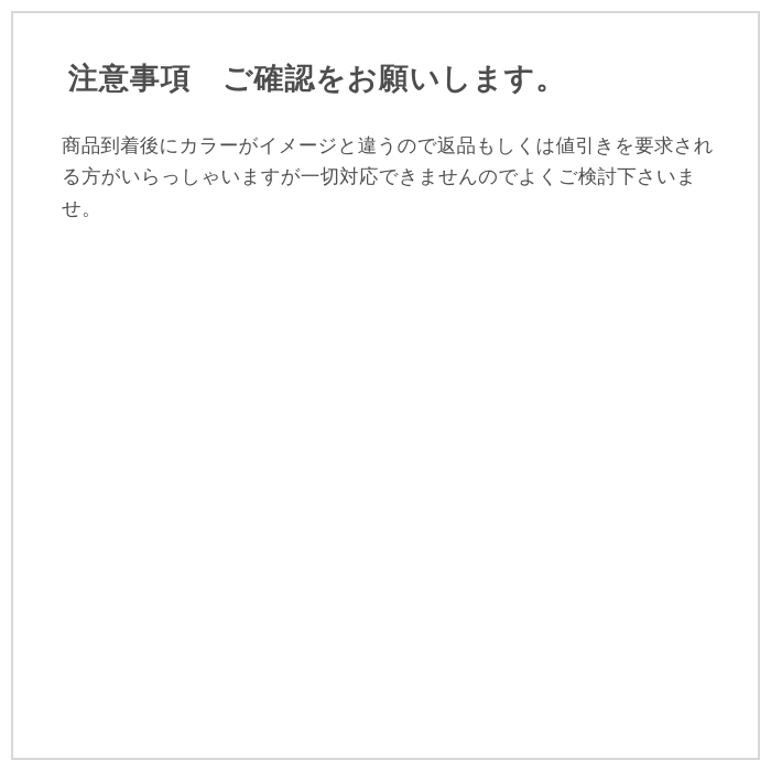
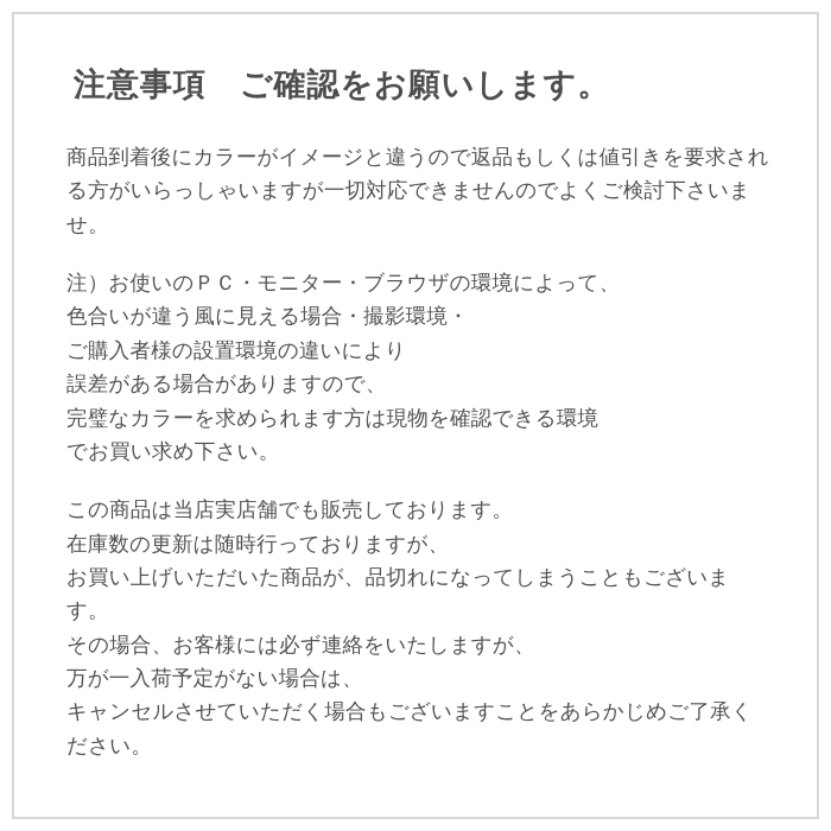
  注意事項 ご確認をお願いします。
  商品到着後にカラーがイメージと違うので返品もしくは値引きを要求される方がいらっしゃいますが一切対応できませんのでよくご検討下さいませ。
+ 注）お使いのＰＣ・モニター・ブラウザの環境によって、
+ 色合いが違う風に見える場合・撮影環境・
+ ご購入者様の設置環境の違いにより
+ 誤差がある場合がありますので、
+ 完璧なカラーを求められます方は現物を確認できる環境
+ でお買い求め下さい。
+ この商品は当店実店舗でも販売しております。
+ 在庫数の更新は随時行っておりますが、
+ お買い上げいただいた商品が、品切れになってしまうこともございます。
+ その場合、お客様には必ず連絡をいたしますが、
+ 万が一入荷予定がない場合は、
+ キャンセルさせていただく場合もございますことをあらかじめご了承ください。
